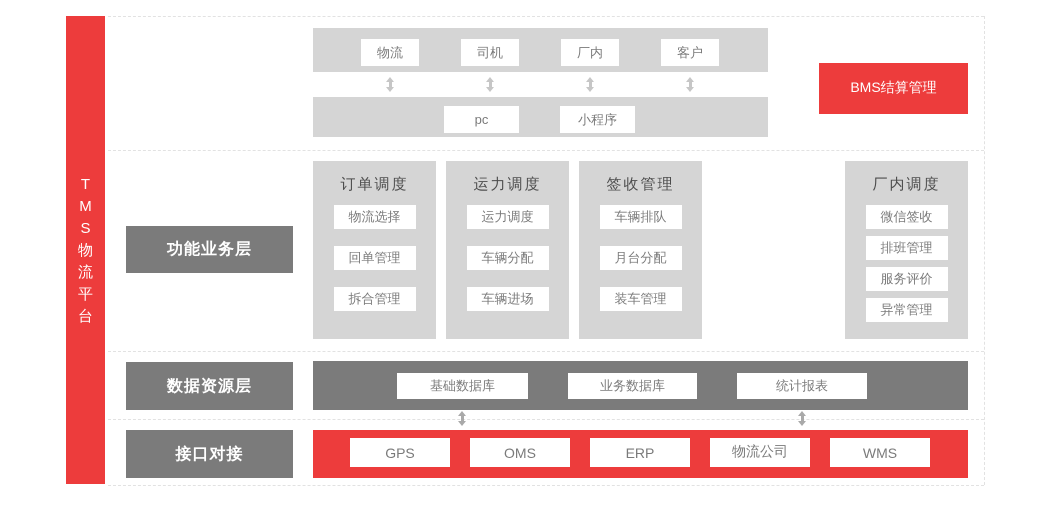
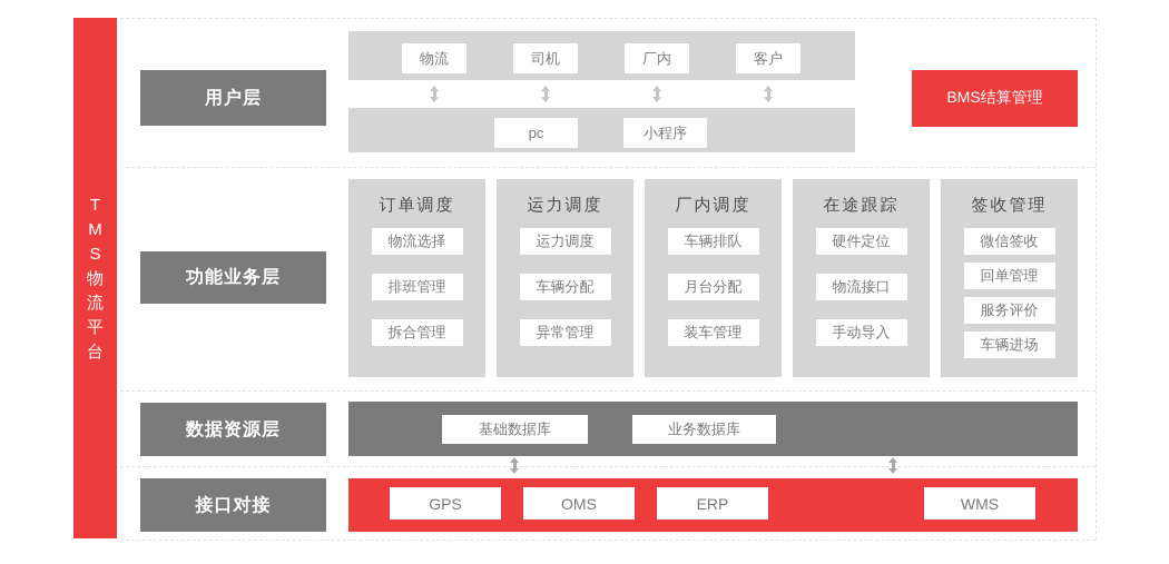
  T
  M
  S
  物
  流
  平
  台
+ 用户层
  功能业务层
  数据资源层
  接口对接
  物流
  司机
  厂内
  客户
  pc
  小程序
  BMS结算管理
  订单调度
  物流选择
- 回单管理
+ 排班管理
  拆合管理
  运力调度
  运力调度
  车辆分配
- 车辆进场
+ 异常管理
- 签收管理
+ 厂内调度
  车辆排队
  月台分配
  装车管理
+ 在途跟踪
+ 硬件定位
+ 物流接口
+ 手动导入
- 厂内调度
+ 签收管理
  微信签收
- 排班管理
+ 回单管理
  服务评价
- 异常管理
+ 车辆进场
  基础数据库
  业务数据库
- 统计报表
  GPS
  OMS
  ERP
- 物流公司
  WMS
